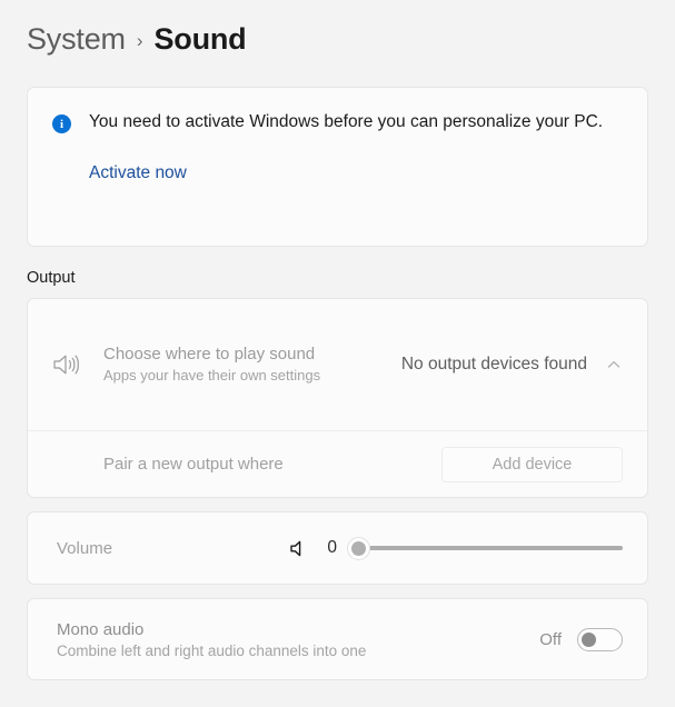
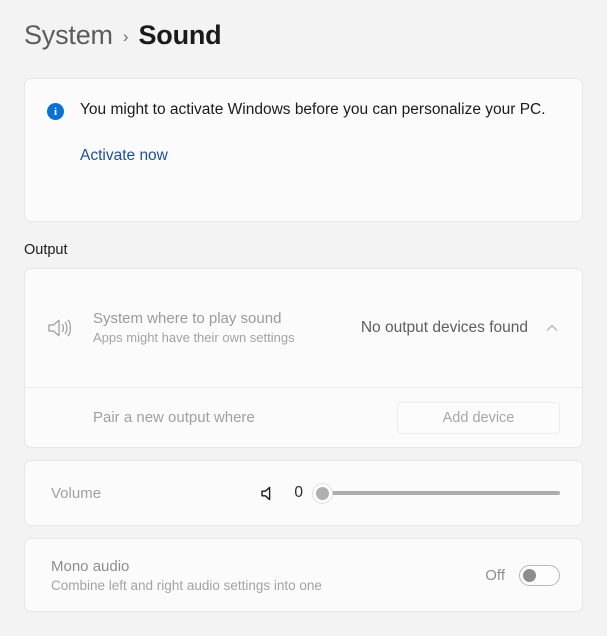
  System
  ›
  Sound
  i
- You need to activate Windows before you can personalize your PC.
+ You might to activate Windows before you can personalize your PC.
  Activate now
  Output
- Choose where to play sound
+ System where to play sound
- Apps your have their own settings
+ Apps might have their own settings
  No output devices found
  Pair a new output where
  Add device
  Volume
  0
  Mono audio
- Combine left and right audio channels into one
+ Combine left and right audio settings into one
  Off
